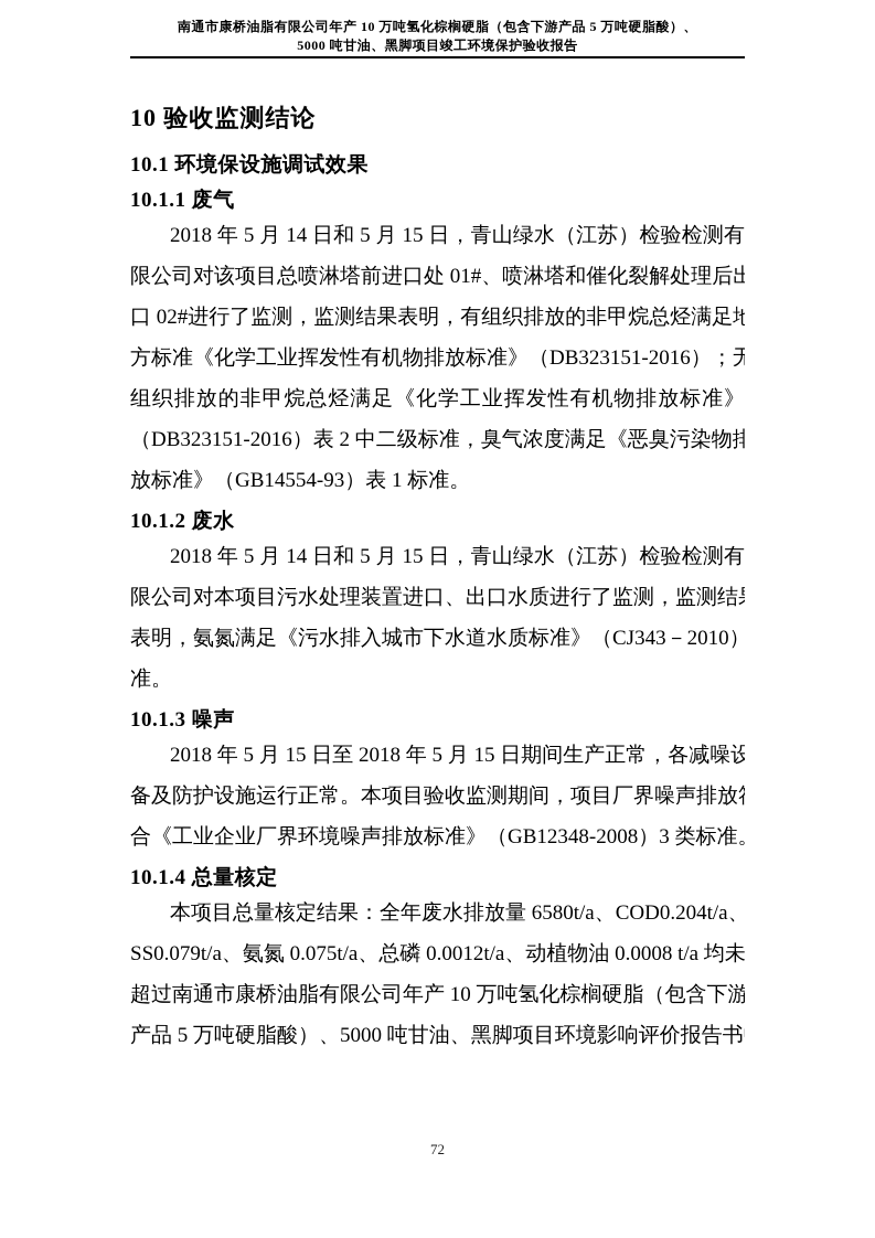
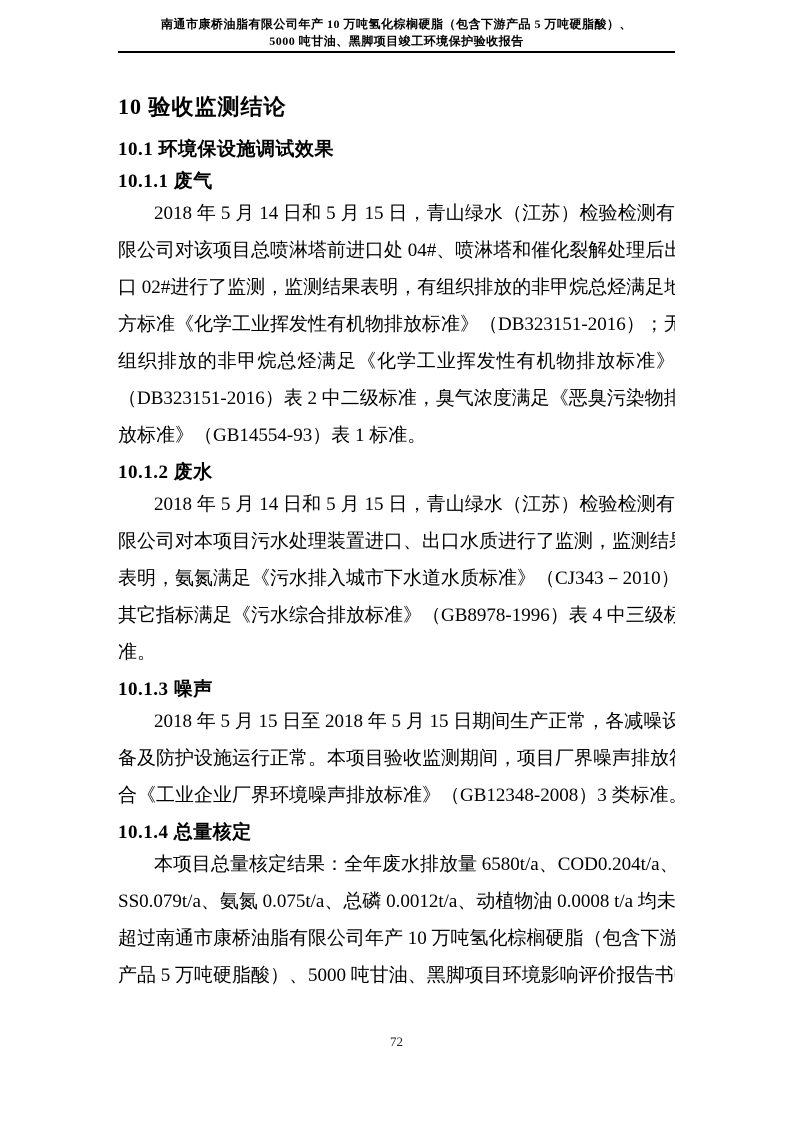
  南通市康桥油脂有限公司年产 10 万吨氢化棕榈硬脂（包含下游产品 5 万吨硬脂酸）、
  5000 吨甘油、黑脚项目竣工环境保护验收报告
  10 验收监测结论
  10.1 环境保设施调试效果
  10.1.1 废气
  2018 年 5 月 14 日和 5 月 15 日，青山绿水（江苏）检验检测有
- 限公司对该项目总喷淋塔前进口处 01#、喷淋塔和催化裂解处理后出
+ 限公司对该项目总喷淋塔前进口处 04#、喷淋塔和催化裂解处理后出
  口 02#进行了监测，监测结果表明，有组织排放的非甲烷总烃满足地
  方标准《化学工业挥发性有机物排放标准》（DB323151-2016）；无
  组织排放的非甲烷总烃满足《化学工业挥发性有机物排放标准》
  （DB323151-2016）表 2 中二级标准，臭气浓度满足《恶臭污染物排
  放标准》（GB14554-93）表 1 标准。
  10.1.2 废水
  2018 年 5 月 14 日和 5 月 15 日，青山绿水（江苏）检验检测有
  限公司对本项目污水处理装置进口、出口水质进行了监测，监测结
  表明，氨氮满足《污水排入城市下水道水质标准》（CJ343－2010）
+ 其它指标满足《污水综合排放标准》（GB8978-1996）表 4 中三级标
  准。
  10.1.3 噪声
  2018 年 5 月 15 日至 2018 年 5 月 15 日期间生产正常，各减噪设
  备及防护设施运行正常。本项目验收监测期间，项目厂界噪声排放
  合《工业企业厂界环境噪声排放标准》（GB12348-2008）3 类标准
  10.1.4 总量核定
  本项目总量核定结果：全年废水排放量 6580t/a、COD0.204t/a、
  SS0.079t/a、氨氮 0.075t/a、总磷 0.0012t/a、动植物油 0.0008 t/a 均未
  超过南通市康桥油脂有限公司年产 10 万吨氢化棕榈硬脂（包含下游
  产品 5 万吨硬脂酸）、5000 吨甘油、黑脚项目环境影响评价报告书
  72
